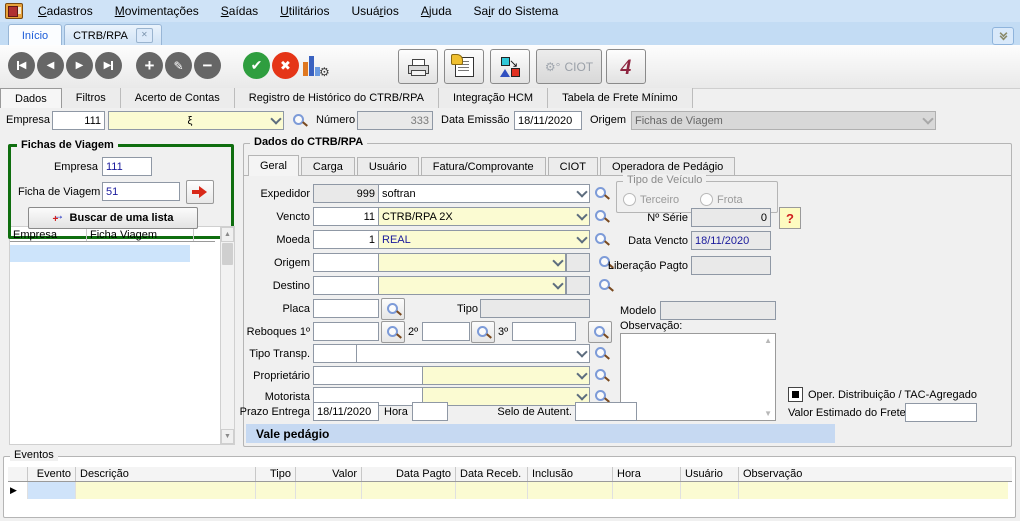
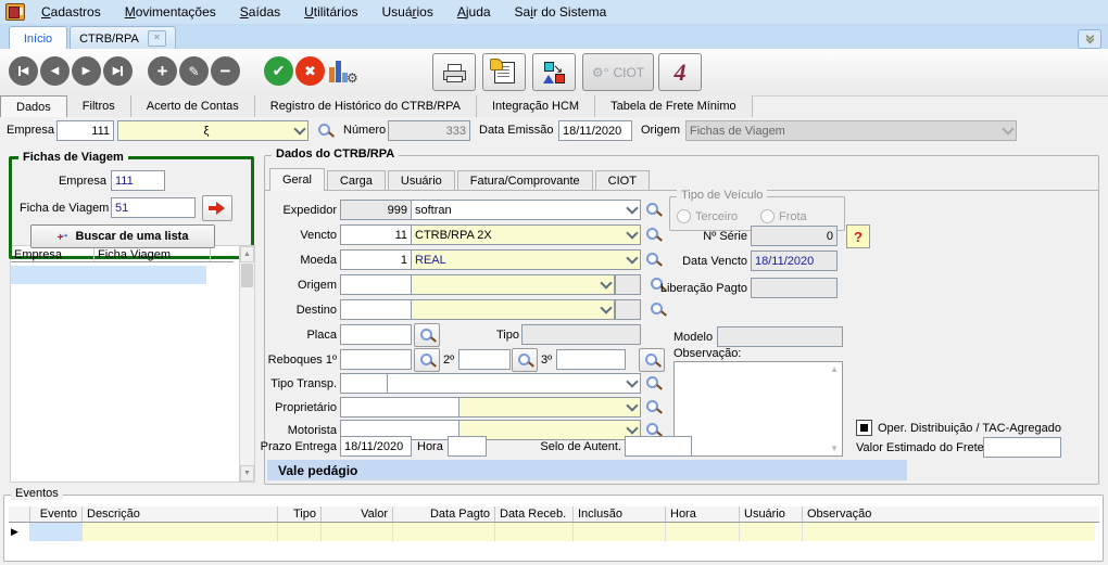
  Cadastros
  Movimentações
  Saídas
  Utilitários
  Usuários
  Ajuda
  Sair do Sistema
  Início
  CTRB/RPA
  ✕
  ◀
  ◀
  ▶
  ▶
  +
  ✎
  −
  ✔
  ✖
  ⚙
  ↘
  ⚙°
  CIOT
  4
  Dados
  Filtros
  Acerto de Contas
  Registro de Histórico do CTRB/RPA
  Integração HCM
  Tabela de Frete Mínimo
  Empresa
  111
  ξ
  Número
  333
  Data Emissão
  18/11/2020
  Origem
  Fichas de Viagem
  Fichas de Viagem
  Empresa
  111
  Ficha de Viagem
  51
  Buscar de uma lista
  Empresa
  Ficha Viagem
  Dados do CTRB/RPA
  Geral
  Carga
  Usuário
  Fatura/Comprovante
  CIOT
- Operadora de Pedágio
  Expedidor
  999
  softran
  Tipo de Veículo
  Terceiro
  Frota
  Vencto
  11
  CTRB/RPA 2X
  Nº Série
  0
  ?
  Moeda
  1
  REAL
  Data Vencto
  18/11/2020
  Origem
  Liberação Pagto
  Destino
  Placa
  Tipo
  Modelo
  Reboques 1º
  2º
  3º
  Observação:
  ▲
  ▼
  Tipo Transp.
  Proprietário
  Motorista
  Oper. Distribuição / TAC-Agregado
  Prazo Entrega
  18/11/2020
  Hora
  Selo de Autent.
  Valor Estimado do Frete
  Vale pedágio
  Eventos
  Evento
  Descrição
  Tipo
  Valor
  Data Pagto
  Data Receb.
  Inclusão
  Hora
  Usuário
  Observação
  ▶
